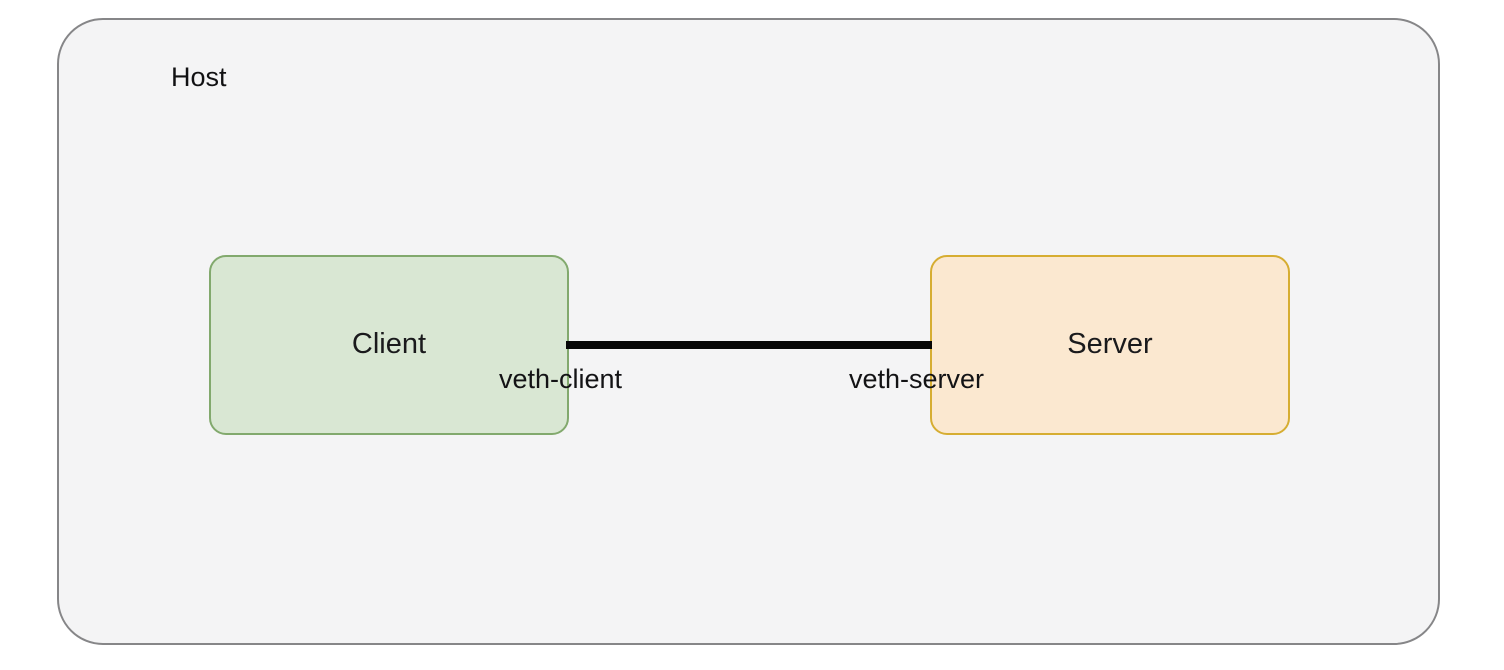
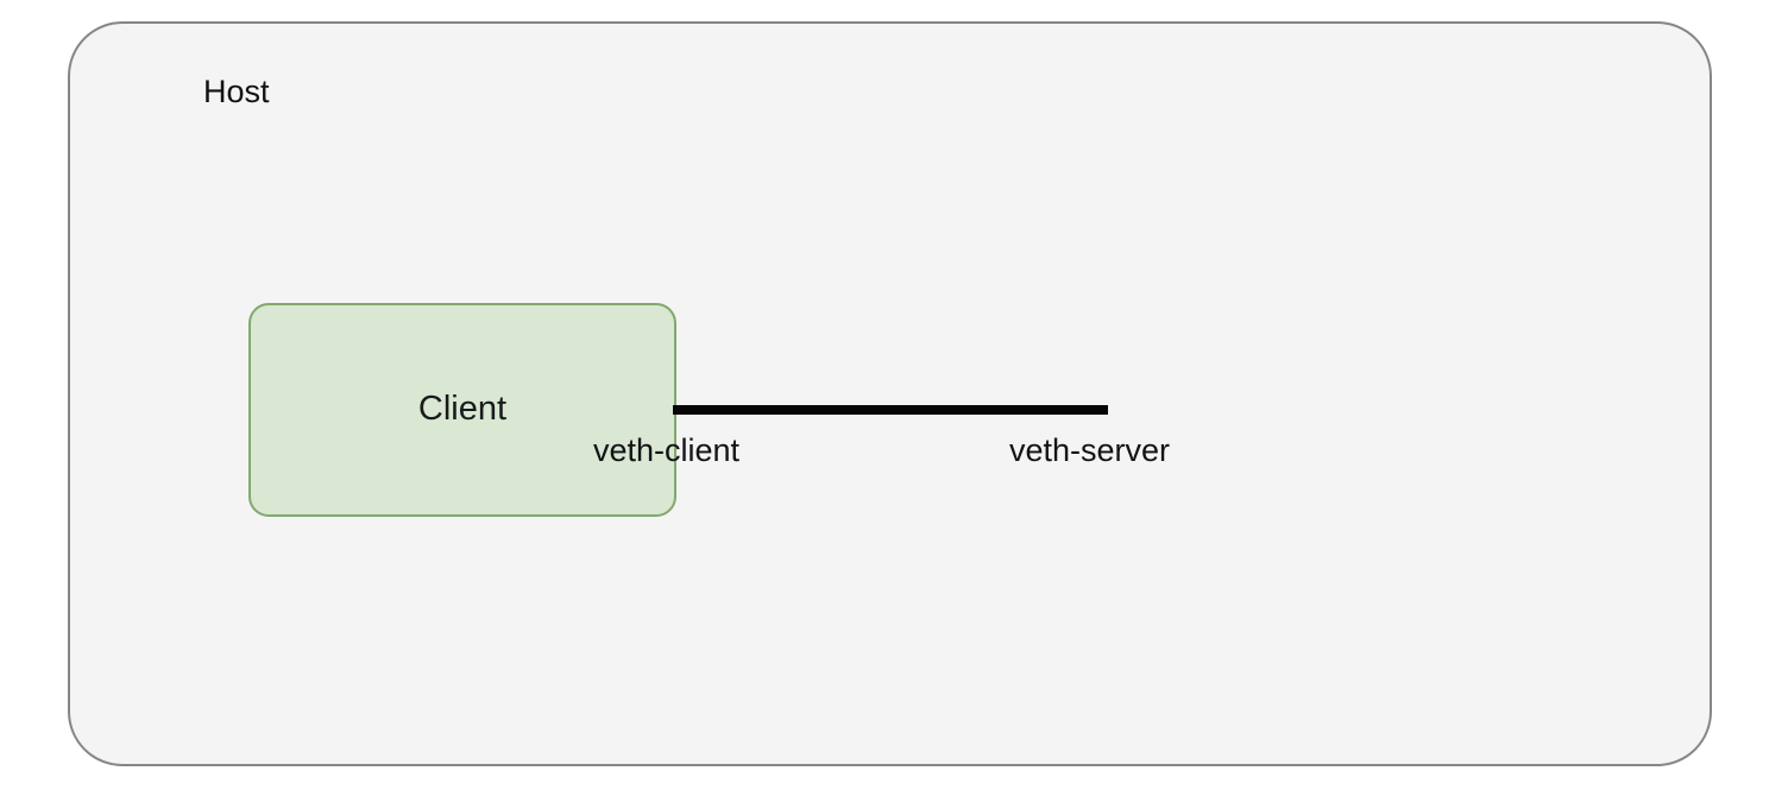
  Host
  Client
- Server
  veth-client
  veth-server
